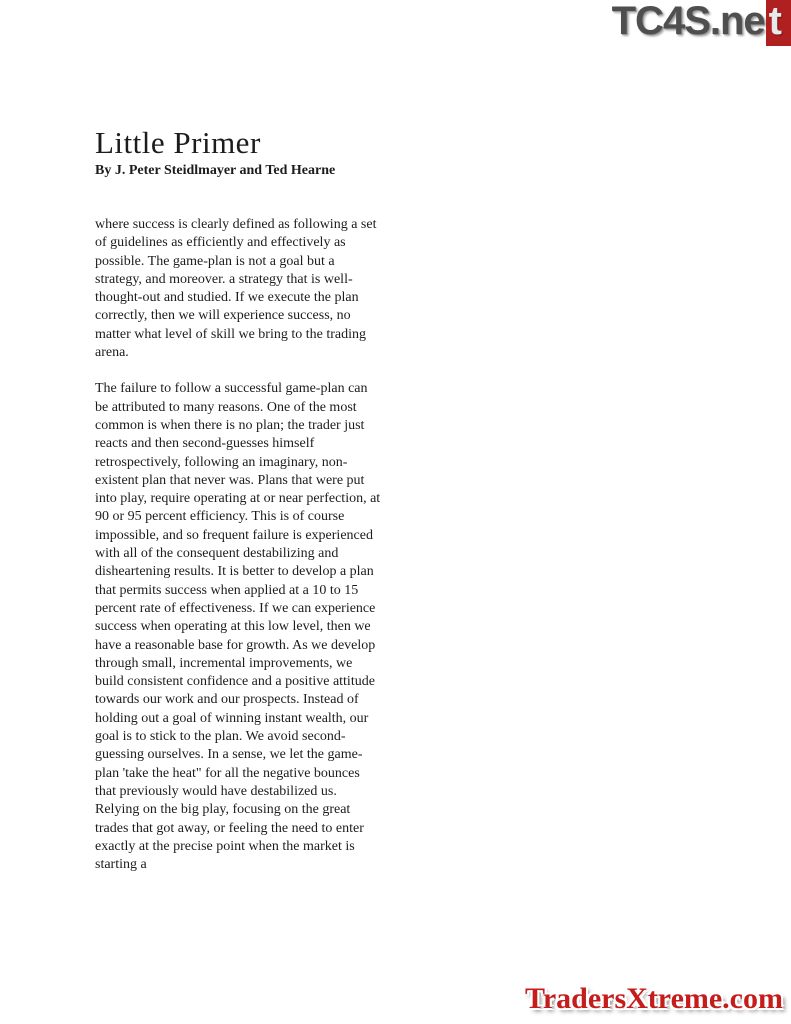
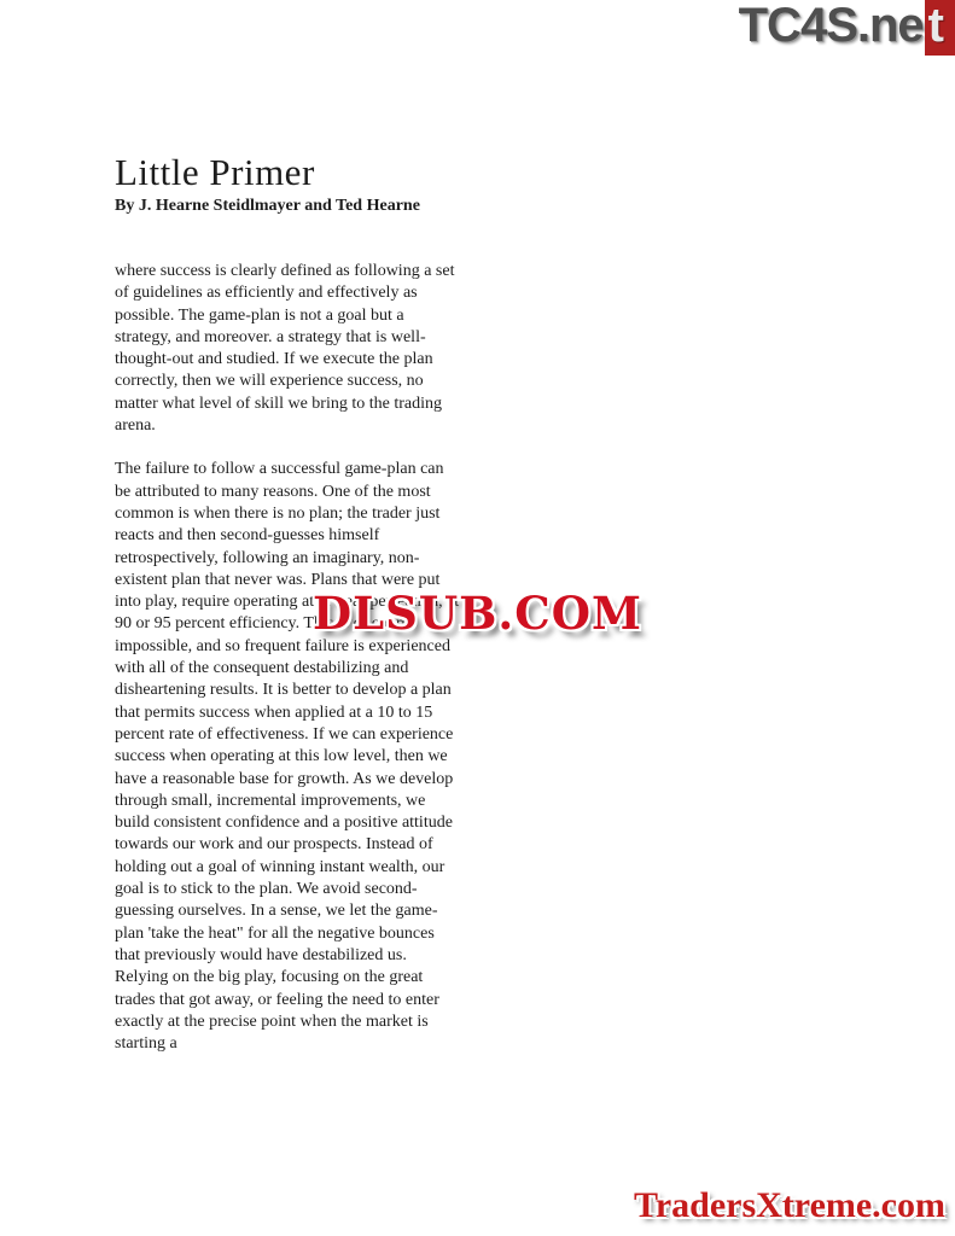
  TC4S.ne
  t
  Little Primer
- By J. Peter Steidlmayer and Ted Hearne
+ By J. Hearne Steidlmayer and Ted Hearne
  where success is clearly defined as following a set of guidelines as efficiently and effectively as possible. The game-plan is not a goal but a strategy, and moreover. a strategy that is well-thought-out and studied. If we execute the plan correctly, then we will experience success, no matter what level of skill we bring to the trading arena.
  The failure to follow a successful game-plan can be attributed to many reasons. One of the most common is when there is no plan; the trader just reacts and then second-guesses himself retrospectively, following an imaginary, non-existent plan that never was. Plans that were put into play, require operating at or near perfection, at 90 or 95 percent efficiency. This is of course impossible, and so frequent failure is experienced with all of the consequent destabilizing and disheartening results. It is better to develop a plan that permits success when applied at a 10 to 15 percent rate of effectiveness. If we can experience success when operating at this low level, then we have a reasonable base for growth. As we develop through small, incremental improvements, we build consistent confidence and a positive attitude towards our work and our prospects. Instead of holding out a goal of winning instant wealth, our goal is to stick to the plan. We avoid second-guessing ourselves. In a sense, we let the game-plan 'take the heat" for all the negative bounces that previously would have destabilized us. Relying on the big play, focusing on the great trades that got away, or feeling the need to enter exactly at the precise point when the market is starting a
+ DLSUB.COM
  TradersXtreme.com
